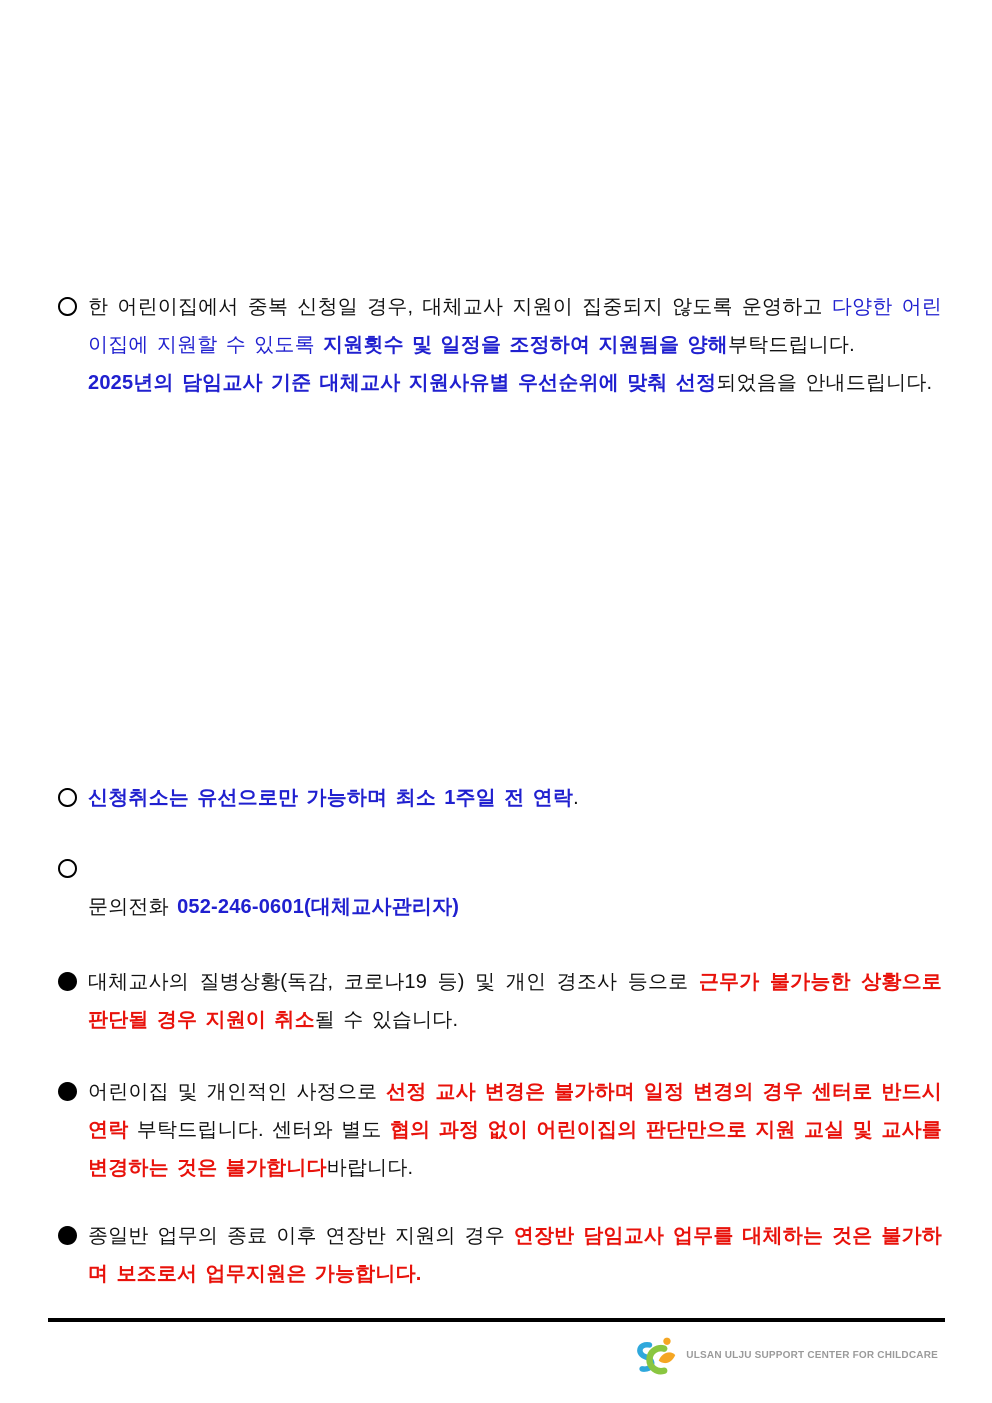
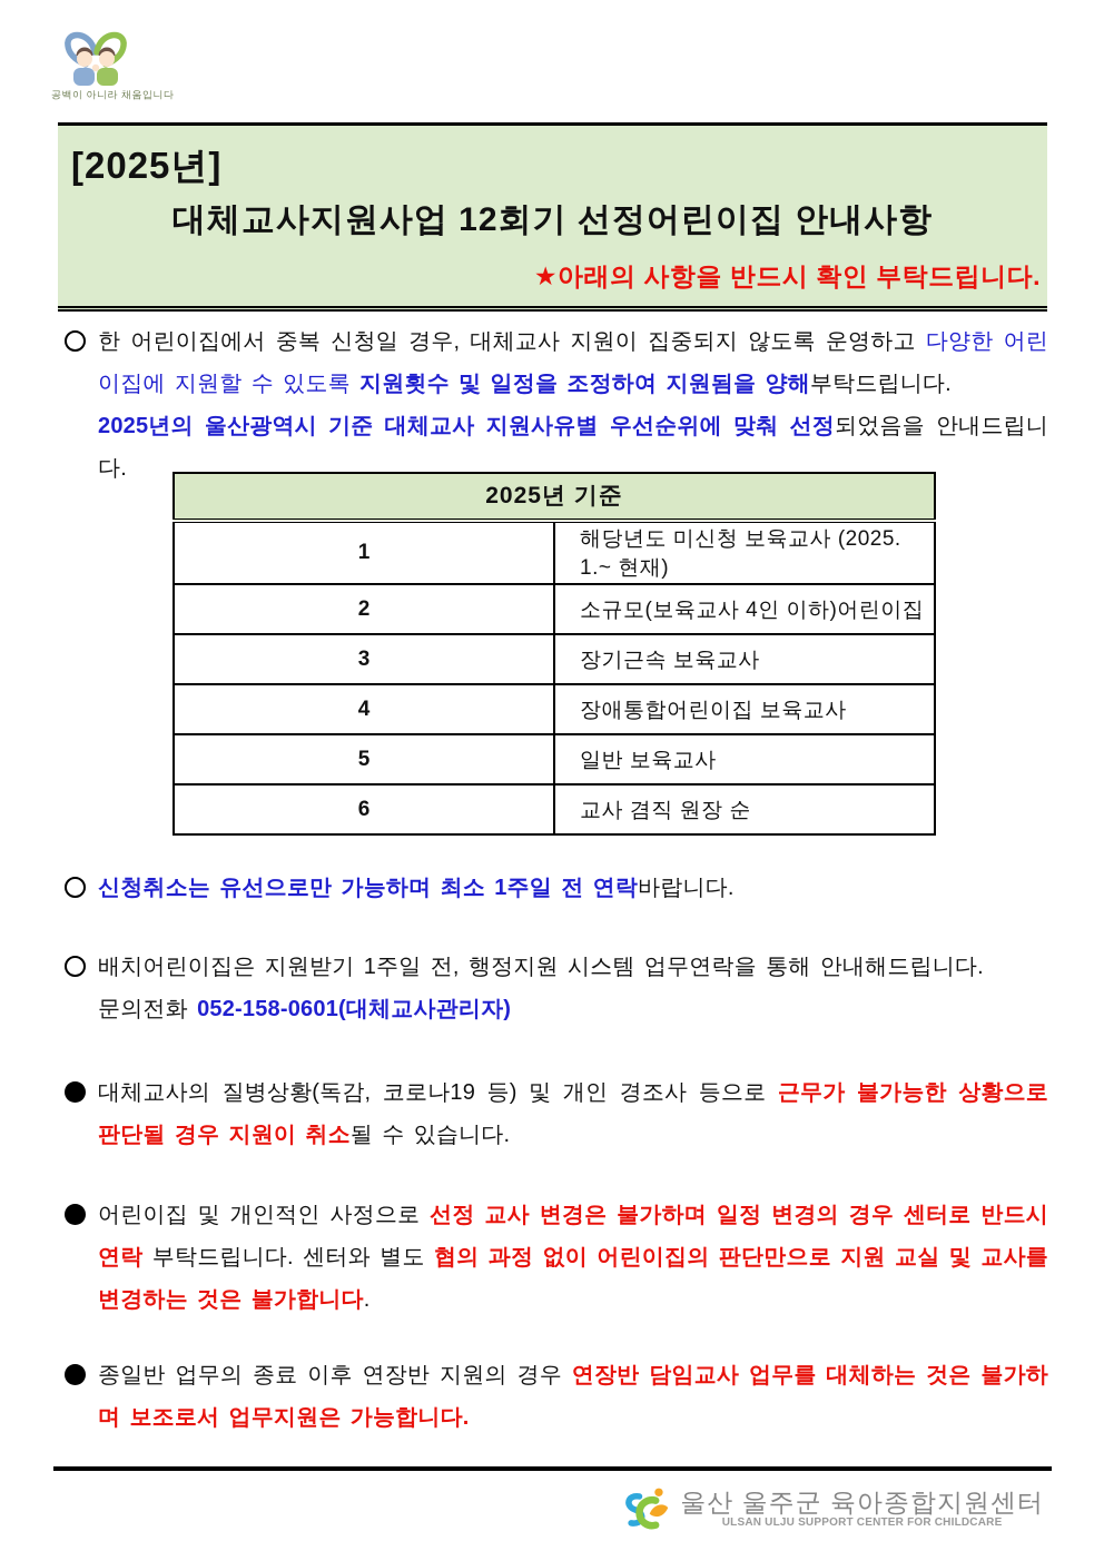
+ 공백이 아니라 채움입니다
+ [2025년]
+ 대체교사지원사업 12회기 선정어린이집 안내사항
+ ★아래의 사항을 반드시 확인 부탁드립니다.
  한 어린이집에서 중복 신청일 경우, 대체교사 지원이 집중되지 않도록 운영하고 다양한 어린이집에 지원할 수 있도록 지원횟수 및 일정을 조정하여 지원됨을 양해부탁드립니다.
- 2025년의 담임교사 기준 대체교사 지원사유별 우선순위에 맞춰 선정되었음을 안내드립니다.
+ 2025년의 울산광역시 기준 대체교사 지원사유별 우선순위에 맞춰 선정되었음을 안내드립니다.
- 신청취소는 유선으로만 가능하며 최소 1주일 전 연락.
+ 신청취소는 유선으로만 가능하며 최소 1주일 전 연락바랍니다.
+ 배치어린이집은 지원받기 1주일 전, 행정지원 시스템 업무연락을 통해 안내해드립니다.
- 문의전화 052-246-0601(대체교사관리자)
+ 문의전화 052-158-0601(대체교사관리자)
  대체교사의 질병상황(독감, 코로나19 등) 및 개인 경조사 등으로 근무가 불가능한 상황으로 판단될 경우 지원이 취소될 수 있습니다.
- 어린이집 및 개인적인 사정으로 선정 교사 변경은 불가하며 일정 변경의 경우 센터로 반드시 연락 부탁드립니다. 센터와 별도 협의 과정 없이 어린이집의 판단만으로 지원 교실 및 교사를 변경하는 것은 불가합니다바랍니다.
+ 어린이집 및 개인적인 사정으로 선정 교사 변경은 불가하며 일정 변경의 경우 센터로 반드시 연락 부탁드립니다. 센터와 별도 협의 과정 없이 어린이집의 판단만으로 지원 교실 및 교사를 변경하는 것은 불가합니다.
  종일반 업무의 종료 이후 연장반 지원의 경우 연장반 담임교사 업무를 대체하는 것은 불가하며 보조로서 업무지원은 가능합니다.
+ 2025년 기준
+ 1	해당년도 미신청 보육교사 (2025. 1.~ 현재)
+ 2	소규모(보육교사 4인 이하)어린이집
+ 3	장기근속 보육교사
+ 4	장애통합어린이집 보육교사
+ 5	일반 보육교사
+ 6	교사 겸직 원장 순
+ 울산 울주군 육아종합지원센터
  ULSAN ULJU SUPPORT CENTER FOR CHILDCARE
